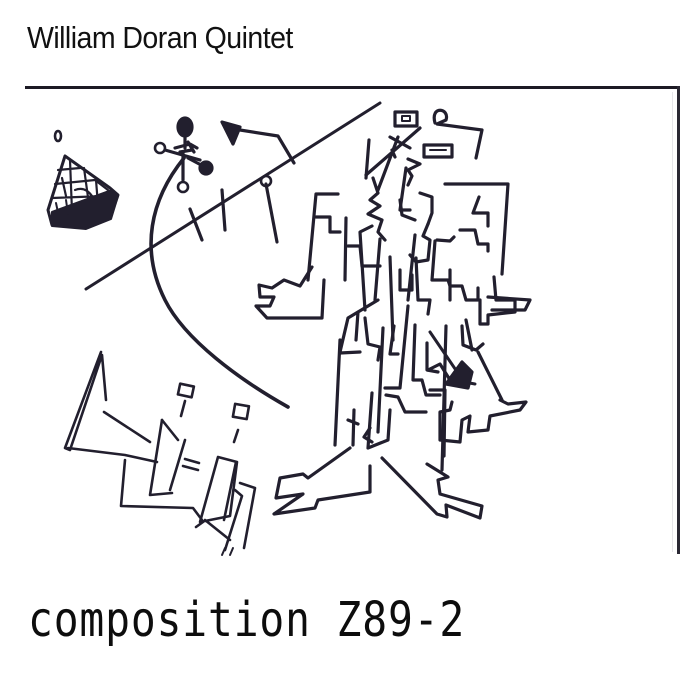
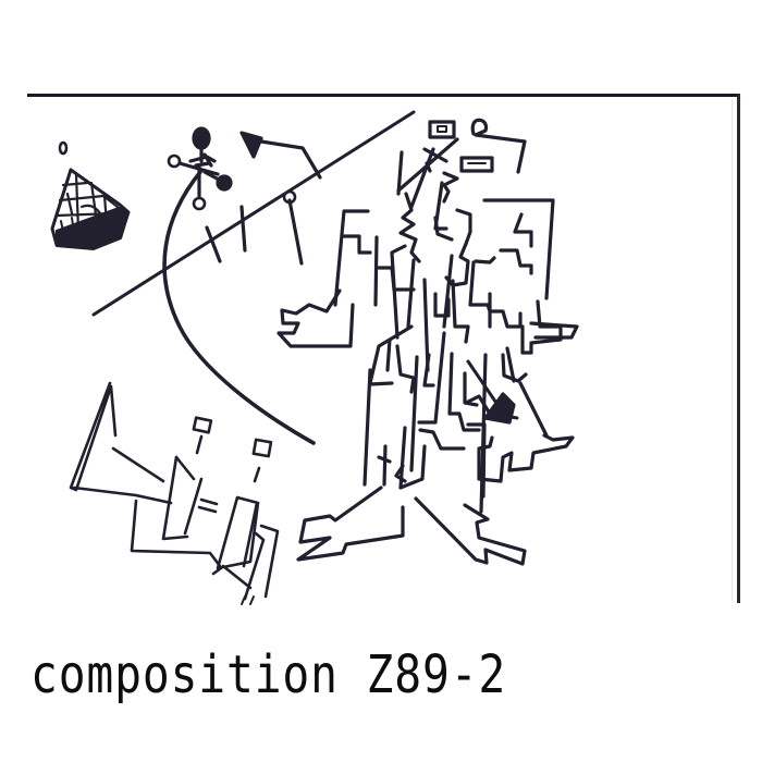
- William Doran Quintet
  composition Z89-2
